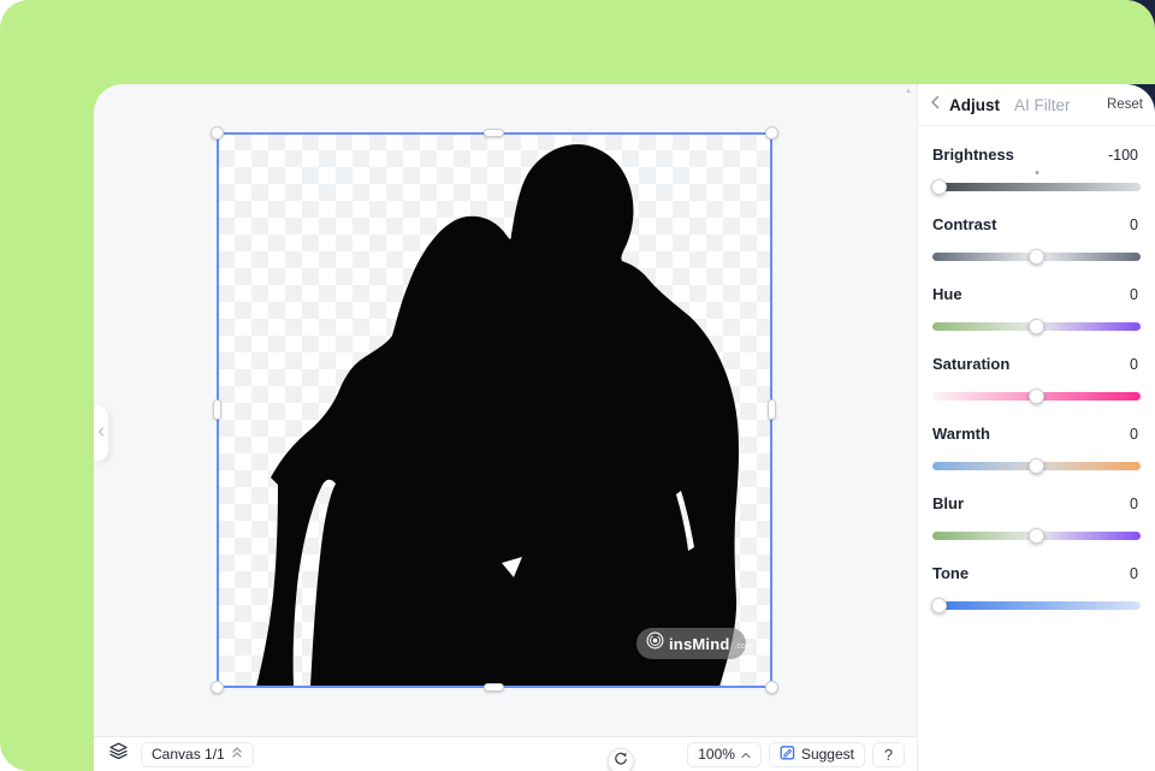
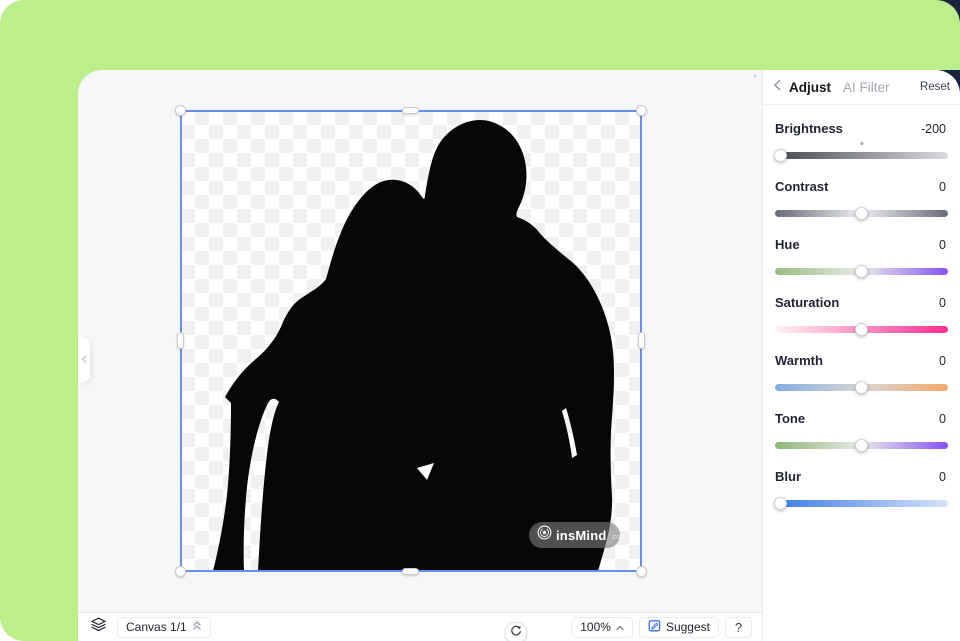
  insMind
  Canvas 1/1
  100%
  Suggest
  ?
  Adjust
  AI Filter
  Reset
  Brightness
- -100
+ -200
  Contrast
  0
  Hue
  0
  Saturation
  0
  Warmth
  0
- Blur
+ Tone
  0
- Tone
+ Blur
  0
